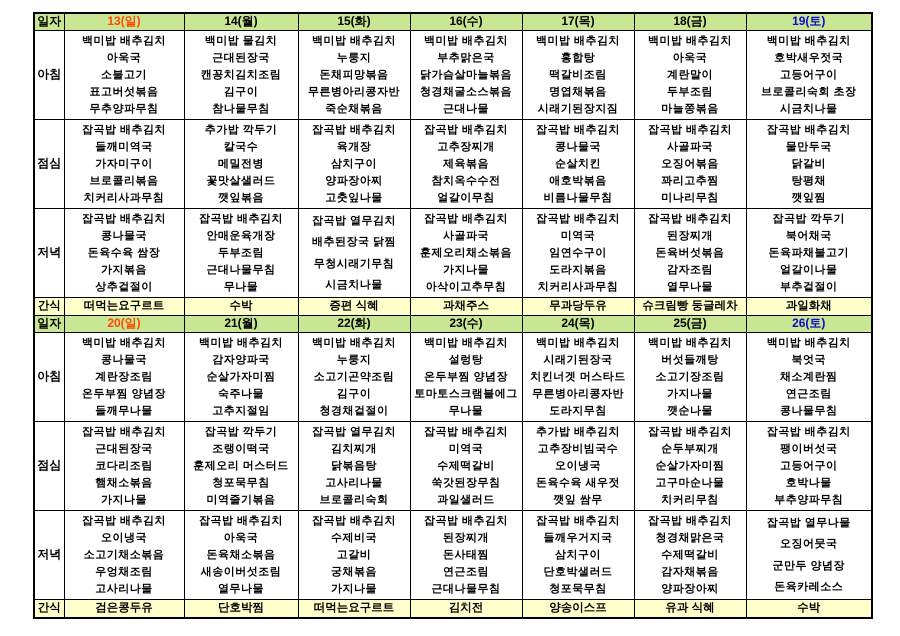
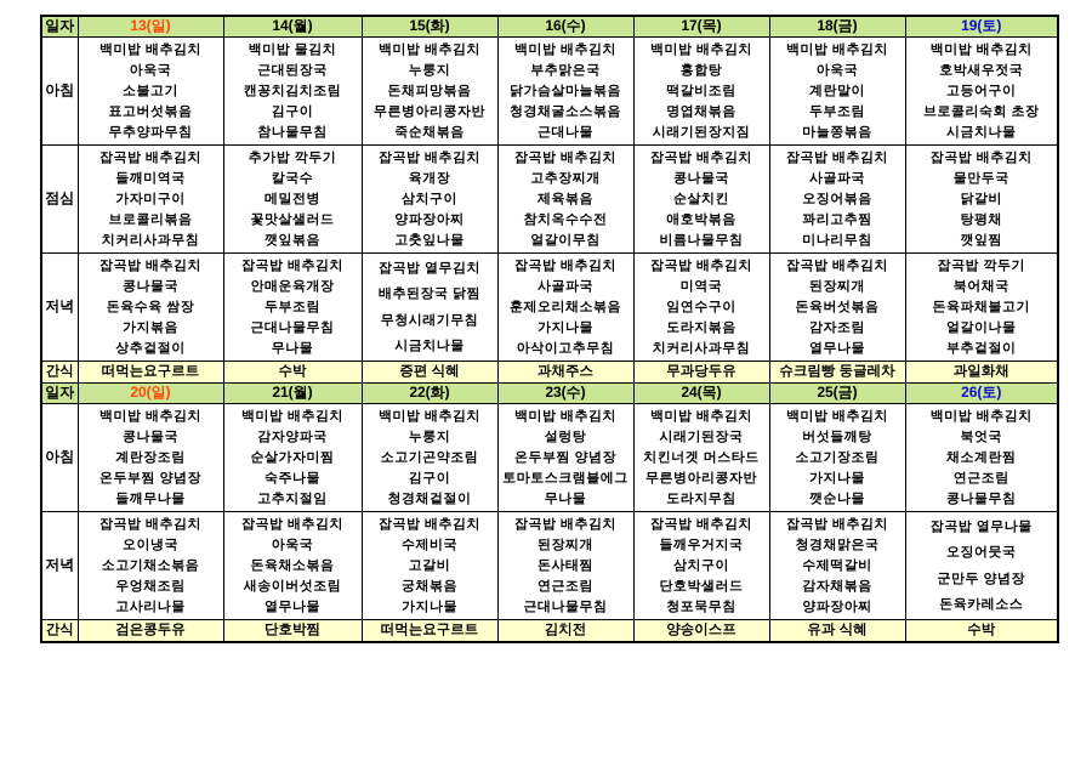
  일자	13(일)	14(월)	15(화)	16(수)	17(목)	18(금)	19(토)
  아침	백미밥 배추김치아욱국소불고기표고버섯볶음무추양파무침	백미밥 물김치근대된장국캔꽁치김치조림김구이참나물무침	백미밥 배추김치누룽지돈채피망볶음무른병아리콩자반죽순채볶음	백미밥 배추김치부추맑은국닭가슴살마늘볶음청경채굴소스볶음근대나물	백미밥 배추김치홍합탕떡갈비조림명엽채볶음시래기된장지짐	백미밥 배추김치아욱국계란말이두부조림마늘쫑볶음	백미밥 배추김치호박새우젓국고등어구이브로콜리숙회 초장시금치나물
  점심	잡곡밥 배추김치들깨미역국가자미구이브로콜리볶음치커리사과무침	추가밥 깍두기칼국수메밀전병꽃맛살샐러드깻잎볶음	잡곡밥 배추김치육개장삼치구이양파장아찌고춧잎나물	잡곡밥 배추김치고추장찌개제육볶음참치옥수수전얼갈이무침	잡곡밥 배추김치콩나물국순살치킨애호박볶음비름나물무침	잡곡밥 배추김치사골파국오징어볶음꽈리고추찜미나리무침	잡곡밥 배추김치물만두국닭갈비탕평채깻잎찜
  저녁	잡곡밥 배추김치콩나물국돈육수육 쌈장가지볶음상추겉절이	잡곡밥 배추김치안매운육개장두부조림근대나물무침무나물	잡곡밥 열무김치배추된장국 닭찜무청시래기무침시금치나물	잡곡밥 배추김치사골파국훈제오리채소볶음가지나물아삭이고추무침	잡곡밥 배추김치미역국임연수구이도라지볶음치커리사과무침	잡곡밥 배추김치된장찌개돈육버섯볶음감자조림열무나물	잡곡밥 깍두기북어채국돈육파채불고기얼갈이나물부추겉절이
  간식	떠먹는요구르트	수박	증편 식혜	과채주스	무과당두유	슈크림빵 둥글레차	과일화채
  일자	20(일)	21(월)	22(화)	23(수)	24(목)	25(금)	26(토)
  아침	백미밥 배추김치콩나물국계란장조림온두부찜 양념장들깨무나물	백미밥 배추김치감자양파국순살가자미찜숙주나물고추지절임	백미밥 배추김치누룽지소고기곤약조림김구이청경채겉절이	백미밥 배추김치설렁탕온두부찜 양념장토마토스크램블에그무나물	백미밥 배추김치시래기된장국치킨너겟 머스타드무른병아리콩자반도라지무침	백미밥 배추김치버섯들깨탕소고기장조림가지나물깻순나물	백미밥 배추김치북엇국채소계란찜연근조림콩나물무침
- 점심	잡곡밥 배추김치근대된장국코다리조림햄채소볶음가지나물	잡곡밥 깍두기조랭이떡국훈제오리 머스터드청포묵무침미역줄기볶음	잡곡밥 열무김치김치찌개닭볶음탕고사리나물브로콜리숙회	잡곡밥 배추김치미역국수제떡갈비쑥갓된장무침과일샐러드	추가밥 배추김치고추장비빔국수오이냉국돈육수육 새우젓깻잎 쌈무	잡곡밥 배추김치순두부찌개순살가자미찜고구마순나물치커리무침	잡곡밥 배추김치팽이버섯국고등어구이호박나물부추양파무침
  저녁	잡곡밥 배추김치오이냉국소고기채소볶음우엉채조림고사리나물	잡곡밥 배추김치아욱국돈육채소볶음새송이버섯조림열무나물	잡곡밥 배추김치수제비국고갈비궁채볶음가지나물	잡곡밥 배추김치된장찌개돈사태찜연근조림근대나물무침	잡곡밥 배추김치들깨우거지국삼치구이단호박샐러드청포묵무침	잡곡밥 배추김치청경채맑은국수제떡갈비감자채볶음양파장아찌	잡곡밥 열무나물오징어뭇국군만두 양념장돈육카레소스
  간식	검은콩두유	단호박찜	떠먹는요구르트	김치전	양송이스프	유과 식혜	수박
